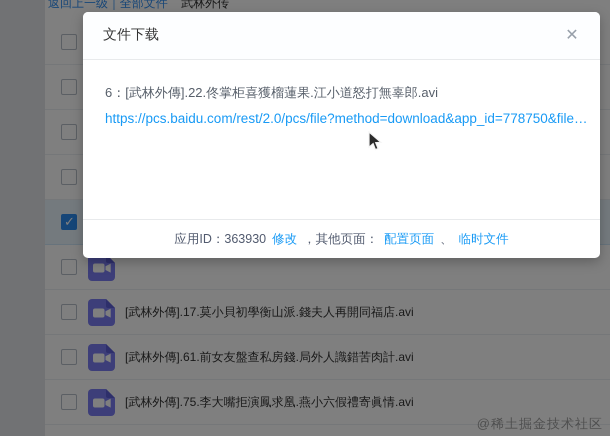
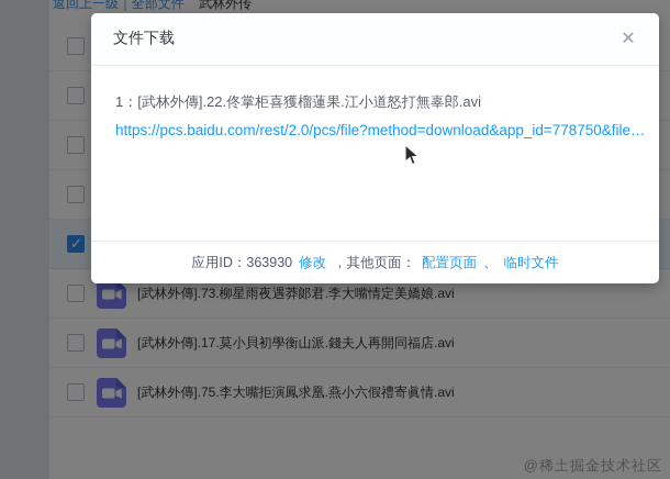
  返回上一级｜全部文件 武林外传
+ [武林外傳].73.柳星雨夜遇莽郞君.李大嘴情定美嬌娘.avi
  [武林外傳].17.莫小貝初學衡山派.錢夫人再開同福店.avi
- [武林外傳].61.前女友盤查私房錢.局外人識錯苦肉計.avi
  [武林外傳].75.李大嘴拒演鳳求凰.燕小六假禮寄眞情.avi
  文件下载
  ✕
- 6：[武林外傳].22.佟掌柜喜獲榴蓮果.江小道怒打無辜郎.avi
+ 1：[武林外傳].22.佟掌柜喜獲榴蓮果.江小道怒打無辜郎.avi
  https://pcs.baidu.com/rest/2.0/pcs/file?method=download&app_id=778750&file…
  应用ID：363930
  修改
  ，其他页面：
  配置页面
  、
  临时文件
  @稀土掘金技术社区
